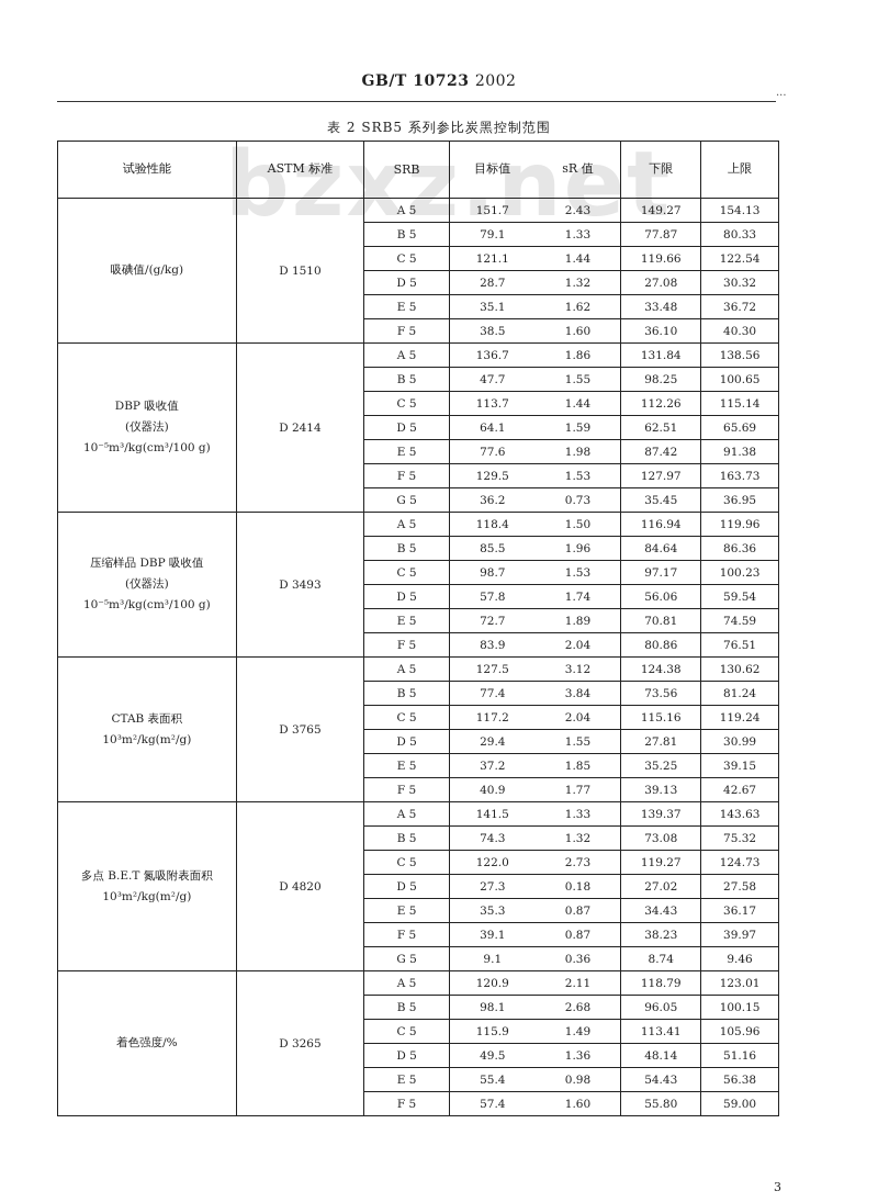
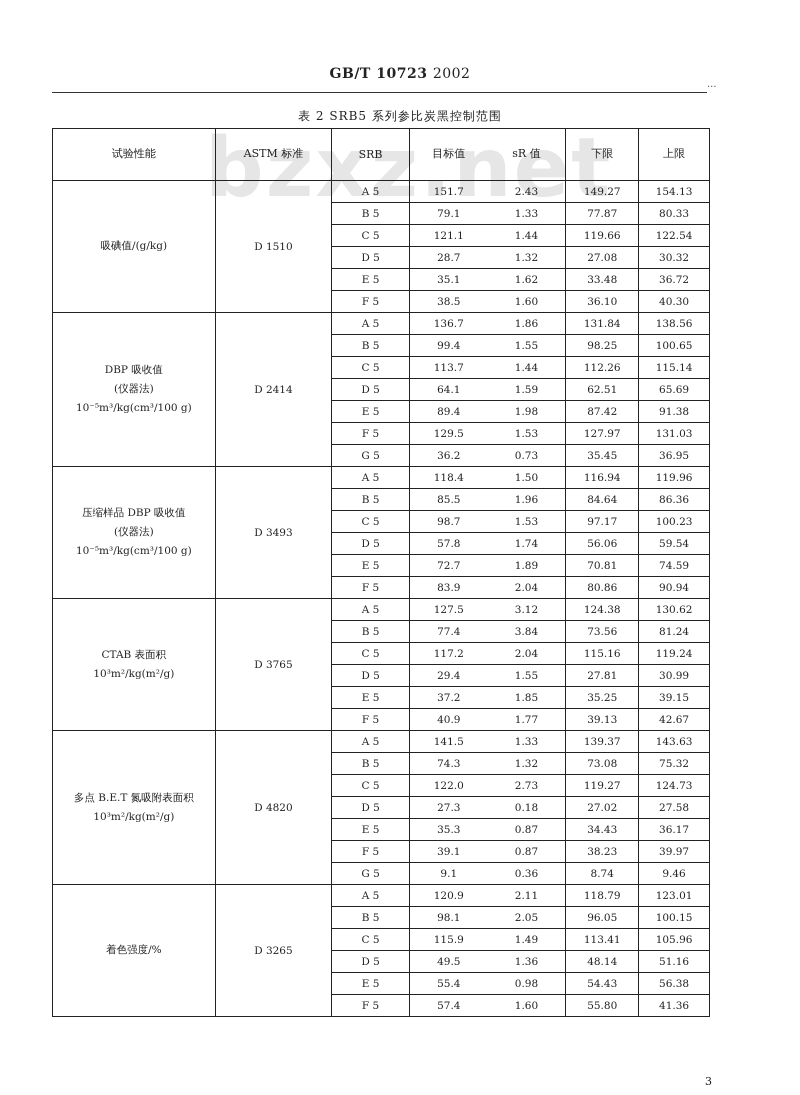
  GB/T 10723 2002
  ···
  表 2 SRB5 系列参比炭黑控制范围
  bzxz.net
  试验性能	ASTM 标准	SRB	目标值	sR 值	下限	上限
  吸碘值/(g/kg)	D 1510	A 5	151.7	2.43	149.27	154.13
  B 5	79.1	1.33	77.87	80.33
  C 5	121.1	1.44	119.66	122.54
  D 5	28.7	1.32	27.08	30.32
  E 5	35.1	1.62	33.48	36.72
  F 5	38.5	1.60	36.10	40.30
  DBP 吸收值(仪器法)10⁻⁵m³/kg(cm³/100 g)	D 2414	A 5	136.7	1.86	131.84	138.56
- B 5	47.7	1.55	98.25	100.65
+ B 5	99.4	1.55	98.25	100.65
  C 5	113.7	1.44	112.26	115.14
  D 5	64.1	1.59	62.51	65.69
- E 5	77.6	1.98	87.42	91.38
+ E 5	89.4	1.98	87.42	91.38
- F 5	129.5	1.53	127.97	163.73
+ F 5	129.5	1.53	127.97	131.03
  G 5	36.2	0.73	35.45	36.95
  压缩样品 DBP 吸收值(仪器法)10⁻⁵m³/kg(cm³/100 g)	D 3493	A 5	118.4	1.50	116.94	119.96
  B 5	85.5	1.96	84.64	86.36
  C 5	98.7	1.53	97.17	100.23
  D 5	57.8	1.74	56.06	59.54
  E 5	72.7	1.89	70.81	74.59
- F 5	83.9	2.04	80.86	76.51
+ F 5	83.9	2.04	80.86	90.94
  CTAB 表面积10³m²/kg(m²/g)	D 3765	A 5	127.5	3.12	124.38	130.62
  B 5	77.4	3.84	73.56	81.24
  C 5	117.2	2.04	115.16	119.24
  D 5	29.4	1.55	27.81	30.99
  E 5	37.2	1.85	35.25	39.15
  F 5	40.9	1.77	39.13	42.67
  多点 B.E.T 氮吸附表面积10³m²/kg(m²/g)	D 4820	A 5	141.5	1.33	139.37	143.63
  B 5	74.3	1.32	73.08	75.32
  C 5	122.0	2.73	119.27	124.73
  D 5	27.3	0.18	27.02	27.58
  E 5	35.3	0.87	34.43	36.17
  F 5	39.1	0.87	38.23	39.97
  G 5	9.1	0.36	8.74	9.46
  着色强度/%	D 3265	A 5	120.9	2.11	118.79	123.01
- B 5	98.1	2.68	96.05	100.15
+ B 5	98.1	2.05	96.05	100.15
  C 5	115.9	1.49	113.41	105.96
  D 5	49.5	1.36	48.14	51.16
  E 5	55.4	0.98	54.43	56.38
- F 5	57.4	1.60	55.80	59.00
+ F 5	57.4	1.60	55.80	41.36
  3
